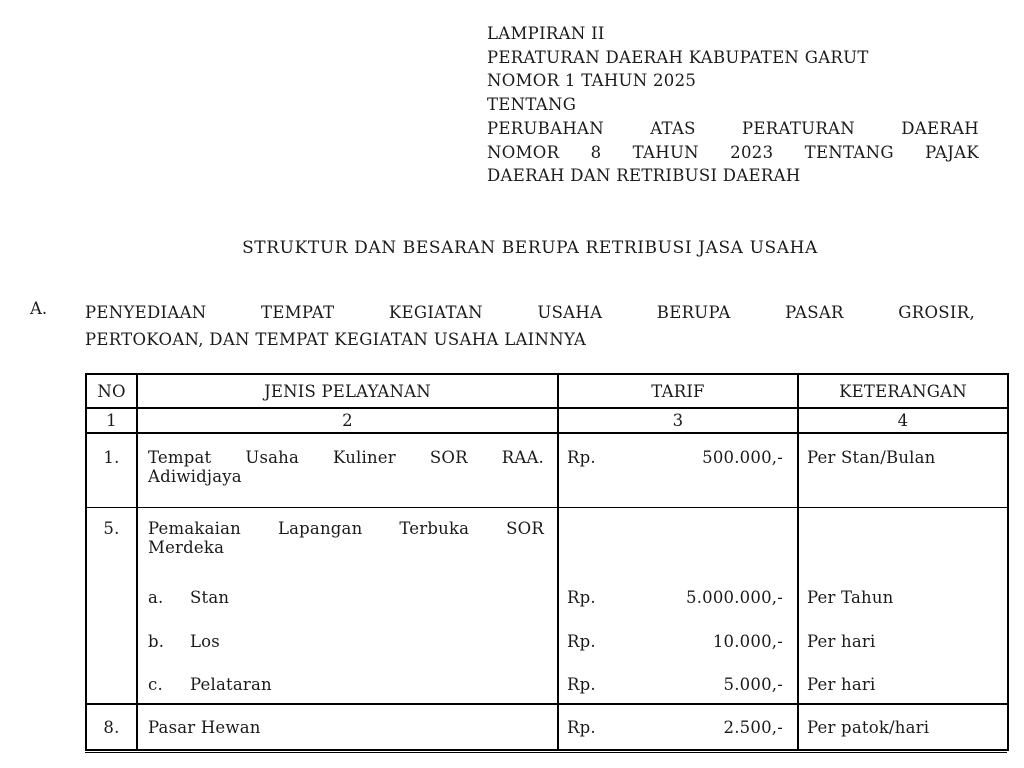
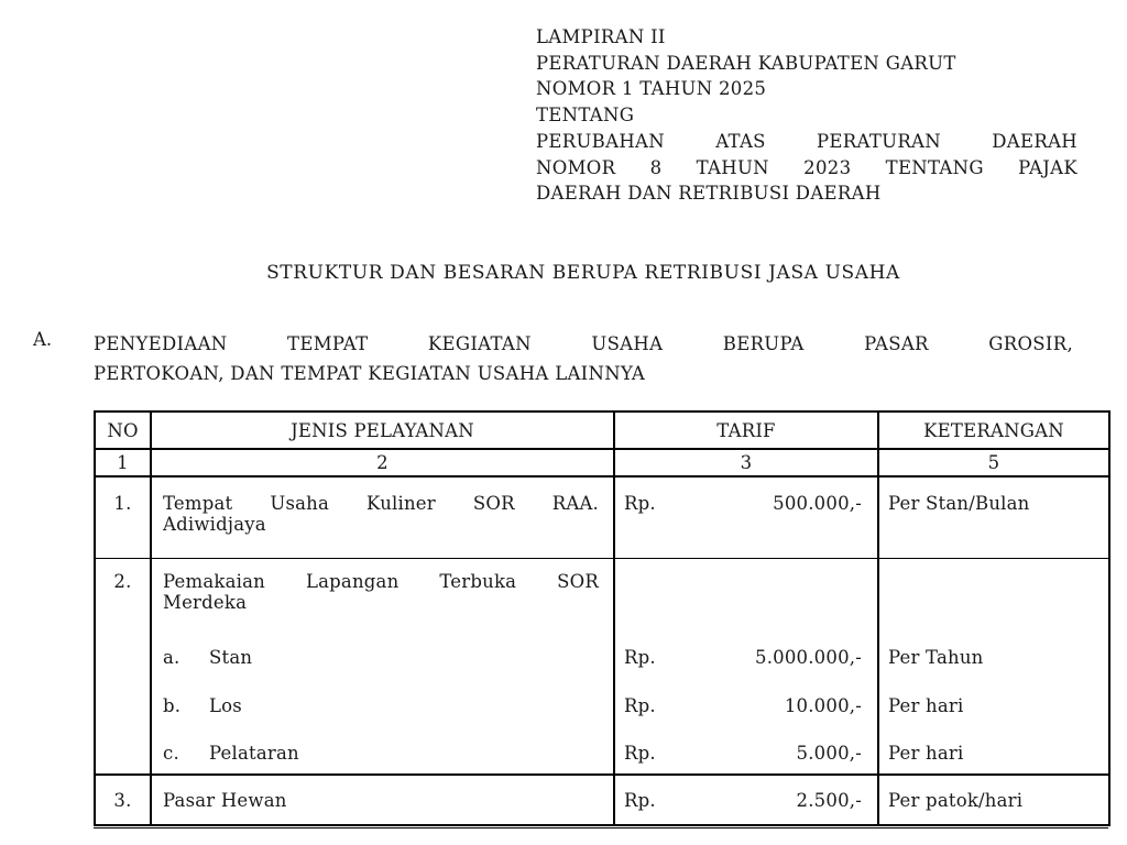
  LAMPIRAN II
  PERATURAN DAERAH KABUPATEN GARUT
  NOMOR 1 TAHUN 2025
  TENTANG
  PERUBAHAN ATAS PERATURAN DAERAH
  NOMOR 8 TAHUN 2023 TENTANG PAJAK
  DAERAH DAN RETRIBUSI DAERAH
  STRUKTUR DAN BESARAN BERUPA RETRIBUSI JASA USAHA
  A.
  PENYEDIAAN TEMPAT KEGIATAN USAHA BERUPA PASAR GROSIR,
  PERTOKOAN, DAN TEMPAT KEGIATAN USAHA LAINNYA
  NO	JENIS PELAYANAN	TARIF	KETERANGAN
- 1	2	3	4
+ 1	2	3	5
  1.	Tempat Usaha Kuliner SOR RAA. Adiwidjaya	Rp. 500.000,-	Per Stan/Bulan
- 5.	Pemakaian Lapangan Terbuka SOR Merdeka
+ 2.	Pemakaian Lapangan Terbuka SOR Merdeka
  	a. Stan	Rp. 5.000.000,-	Per Tahun
  	b. Los	Rp. 10.000,-	Per hari
  	c. Pelataran	Rp. 5.000,-	Per hari
- 8.	Pasar Hewan	Rp. 2.500,-	Per patok/hari
+ 3.	Pasar Hewan	Rp. 2.500,-	Per patok/hari
